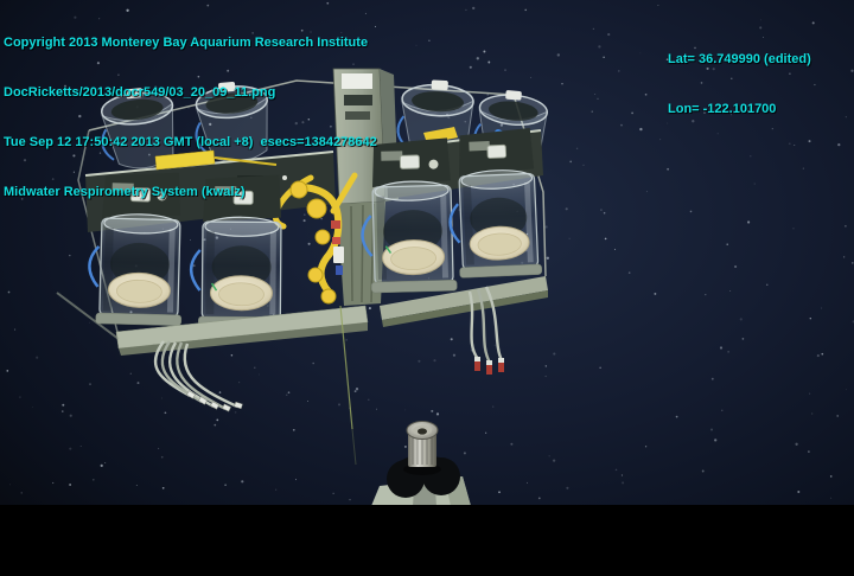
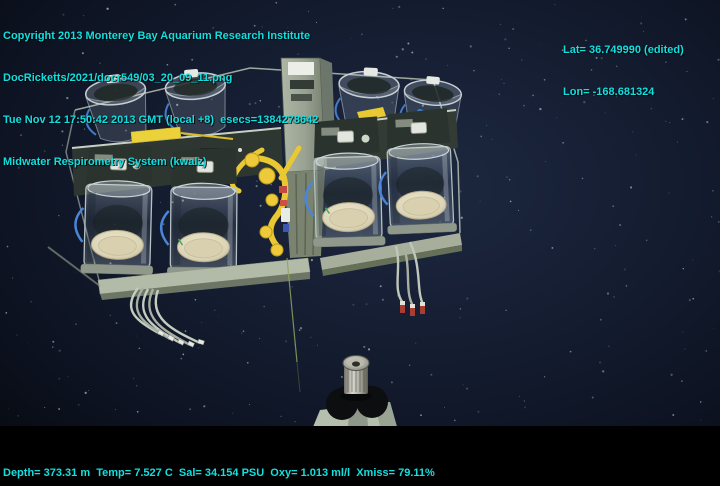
  Copyright 2013 Monterey Bay Aquarium Research Institute
- DocRicketts/2013/docr549/03_20_09_11.png
+ DocRicketts/2021/docr549/03_20_09_11.png
- Tue Sep 12 17:50:42 2013 GMT (local +8) esecs=1384278642
+ Tue Nov 12 17:50:42 2013 GMT (local +8) esecs=1384278642
  Midwater Respirometry System (kwalz)
  Lat= 36.749990 (edited)
- Lon= -122.101700
+ Lon= -168.681324
+ Depth= 373.31 m Temp= 7.527 C Sal= 34.154 PSU Oxy= 1.013 ml/l Xmiss= 79.11%
